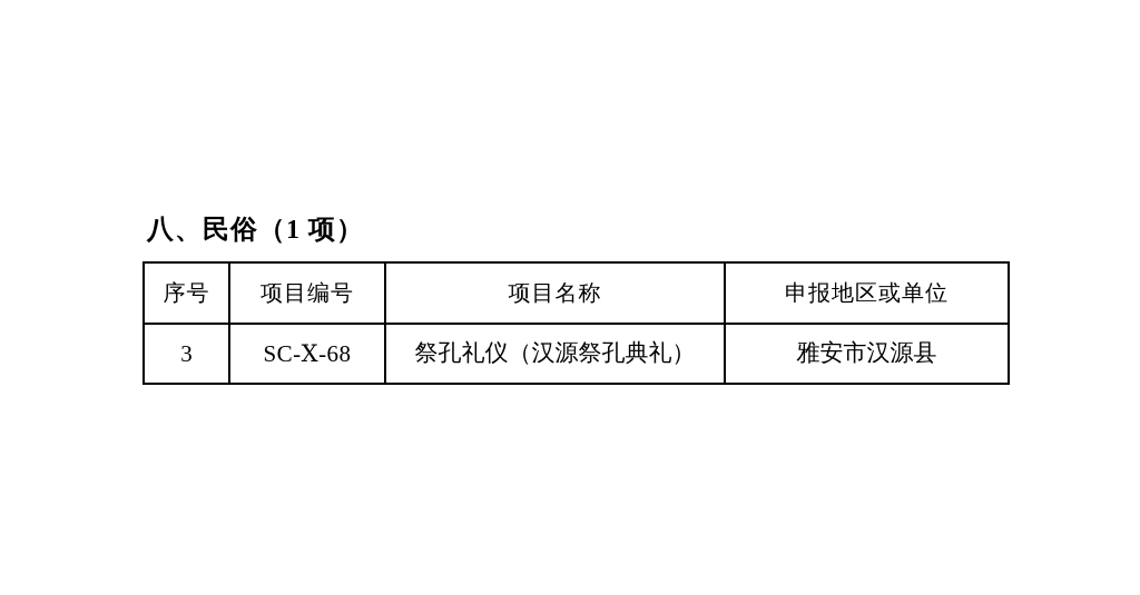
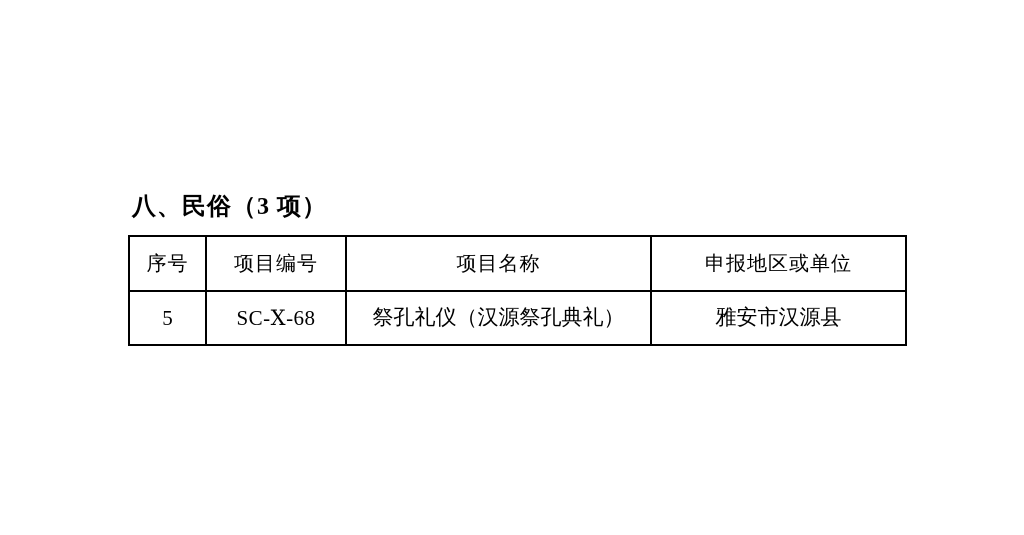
- 八、民俗（1 项）
+ 八、民俗（3 项）
  序号	项目编号	项目名称	申报地区或单位
- 3	SC-Ⅹ-68	祭孔礼仪（汉源祭孔典礼）	雅安市汉源县
+ 5	SC-Ⅹ-68	祭孔礼仪（汉源祭孔典礼）	雅安市汉源县
